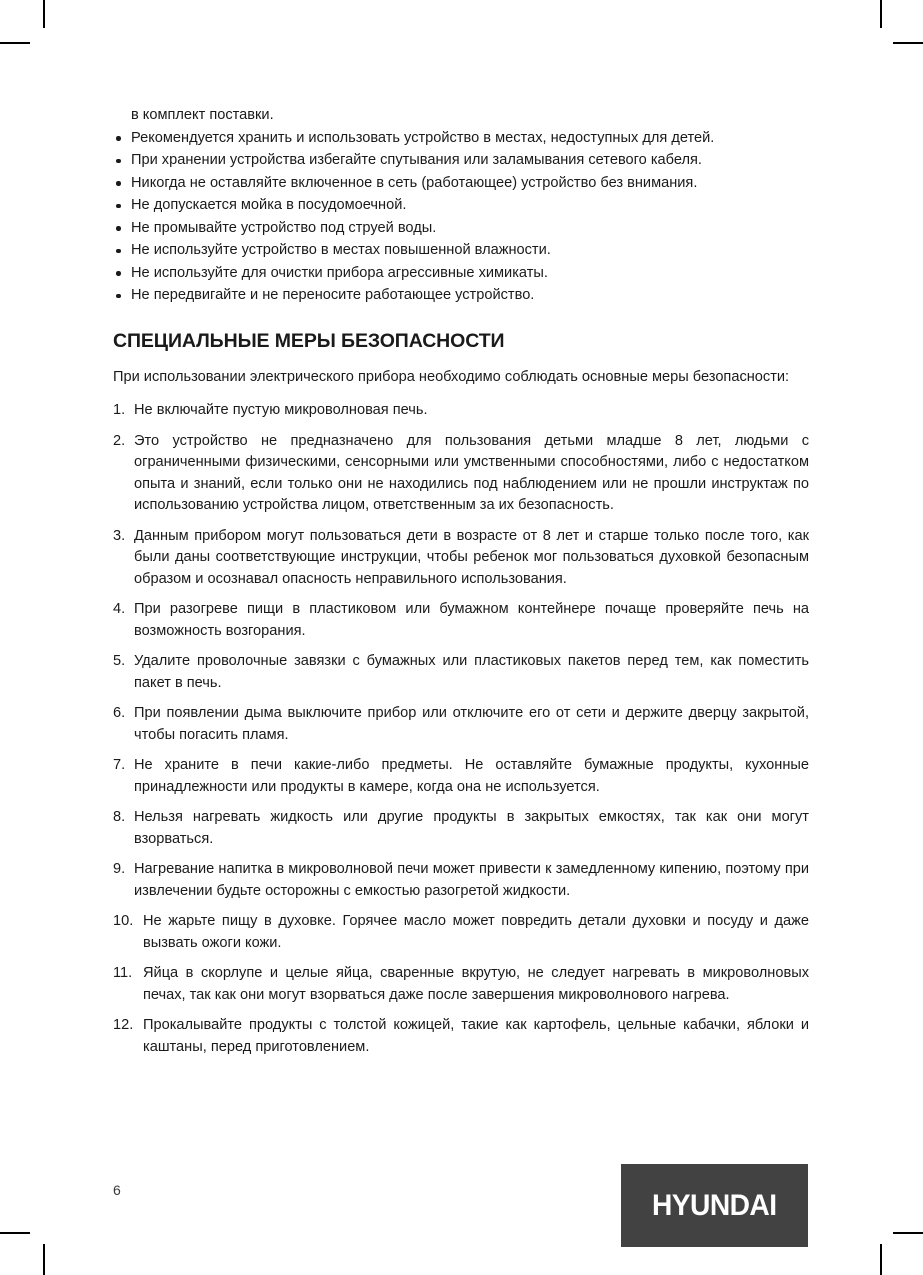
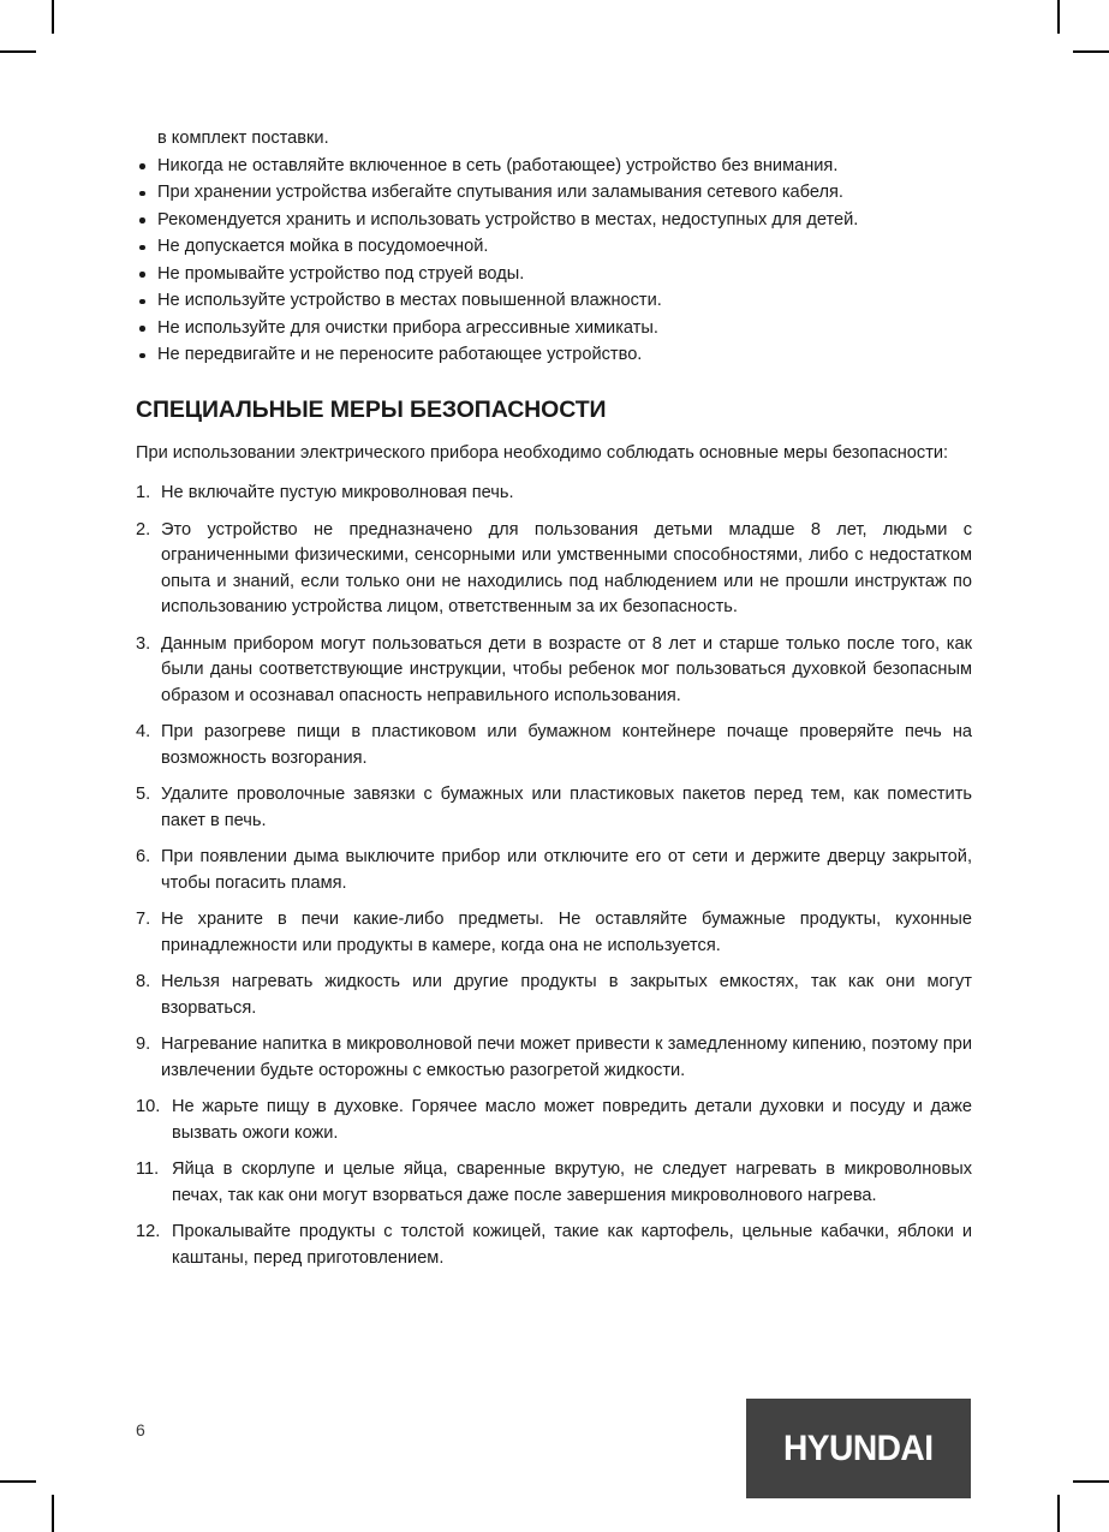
  в комплект поставки.
- Рекомендуется хранить и использовать устройство в местах, недоступных для детей.
+ Никогда не оставляйте включенное в сеть (работающее) устройство без внимания.
  При хранении устройства избегайте спутывания или заламывания сетевого кабеля.
- Никогда не оставляйте включенное в сеть (работающее) устройство без внимания.
+ Рекомендуется хранить и использовать устройство в местах, недоступных для детей.
  Не допускается мойка в посудомоечной.
  Не промывайте устройство под струей воды.
  Не используйте устройство в местах повышенной влажности.
  Не используйте для очистки прибора агрессивные химикаты.
  Не передвигайте и не переносите работающее устройство.
  СПЕЦИАЛЬНЫЕ МЕРЫ БЕЗОПАСНОСТИ
  При использовании электрического прибора необходимо соблюдать основные меры безопасности:
  1.
  Не включайте пустую микроволновая печь.
  2.
  Это устройство не предназначено для пользования детьми младше 8 лет, людьми с ограниченными физическими, сенсорными или умственными способностями, либо с недостатком опыта и знаний, если только они не находились под наблюдением или не прошли инструктаж по использованию устройства лицом, ответственным за их безопасность.
  3.
  Данным прибором могут пользоваться дети в возрасте от 8 лет и старше только после того, как были даны соответствующие инструкции, чтобы ребенок мог пользоваться духовкой безопасным образом и осознавал опасность неправильного использования.
  4.
  При разогреве пищи в пластиковом или бумажном контейнере почаще проверяйте печь на возможность возгорания.
  5.
  Удалите проволочные завязки с бумажных или пластиковых пакетов перед тем, как поместить пакет в печь.
  6.
  При появлении дыма выключите прибор или отключите его от сети и держите дверцу закрытой, чтобы погасить пламя.
  7.
  Не храните в печи какие-либо предметы. Не оставляйте бумажные продукты, кухонные принадлежности или продукты в камере, когда она не используется.
  8.
  Нельзя нагревать жидкость или другие продукты в закрытых емкостях, так как они могут взорваться.
  9.
  Нагревание напитка в микроволновой печи может привести к замедленному кипению, поэтому при извлечении будьте осторожны с емкостью разогретой жидкости.
  10.
  Не жарьте пищу в духовке. Горячее масло может повредить детали духовки и посуду и даже вызвать ожоги кожи.
  11.
  Яйца в скорлупе и целые яйца, сваренные вкрутую, не следует нагревать в микроволновых печах, так как они могут взорваться даже после завершения микроволнового нагрева.
  12.
  Прокалывайте продукты с толстой кожицей, такие как картофель, цельные кабачки, яблоки и каштаны, перед приготовлением.
  6
  HYUNDAI
